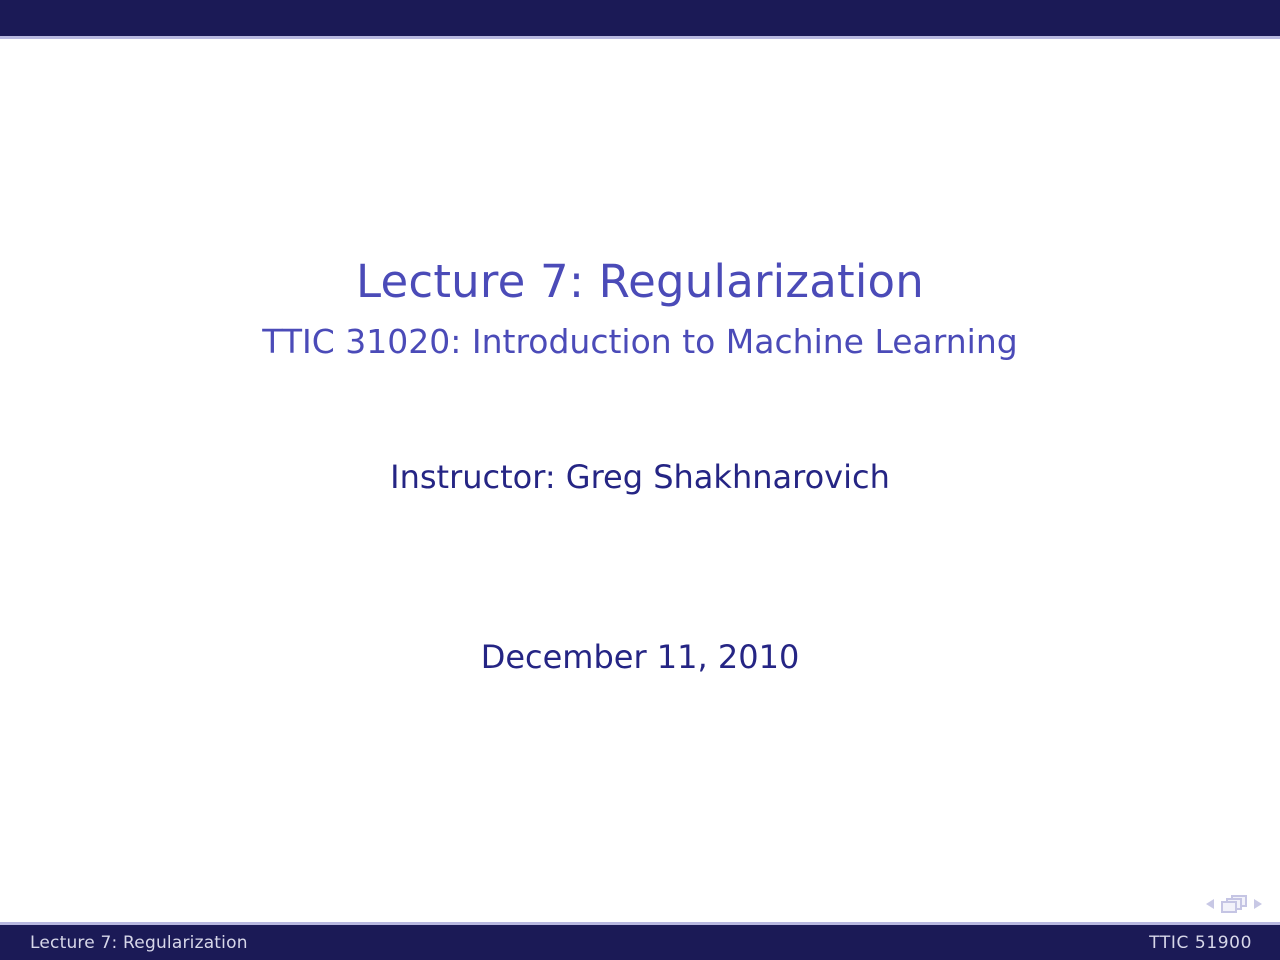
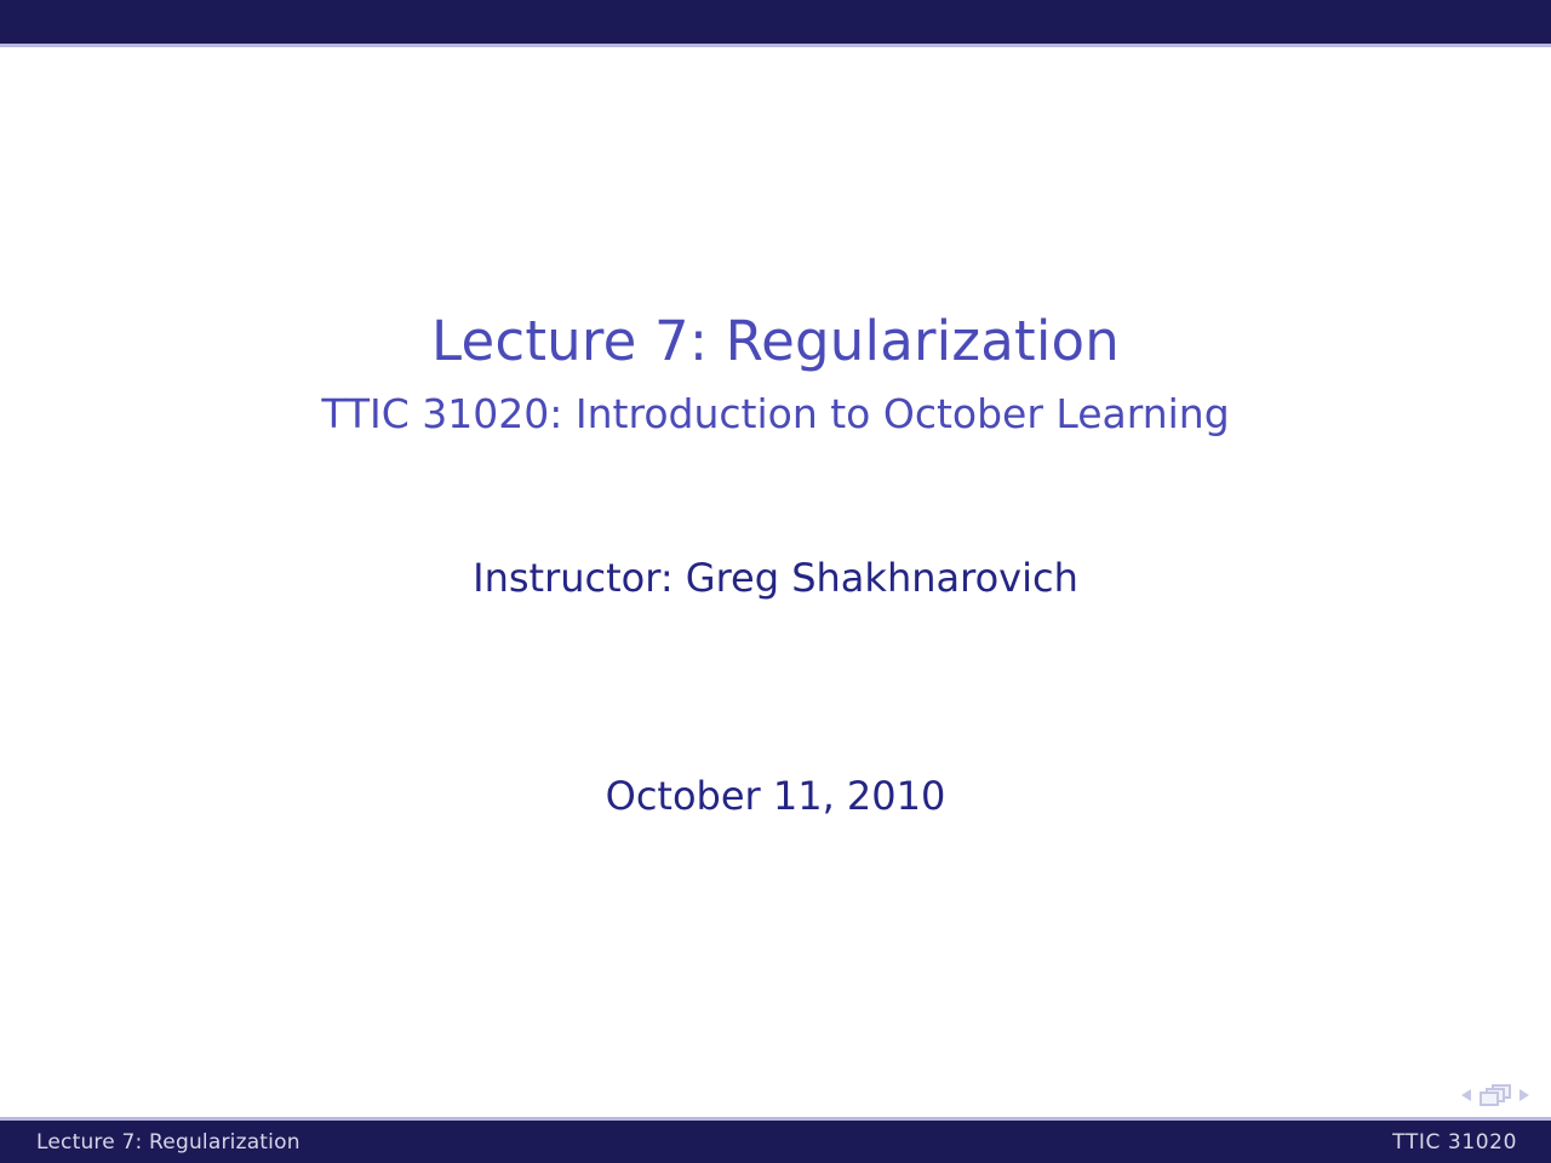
  Lecture 7: Regularization
- TTIC 31020: Introduction to Machine Learning
+ TTIC 31020: Introduction to October Learning
  Instructor: Greg Shakhnarovich
- December 11, 2010
+ October 11, 2010
  Lecture 7: Regularization
- TTIC 51900
+ TTIC 31020
